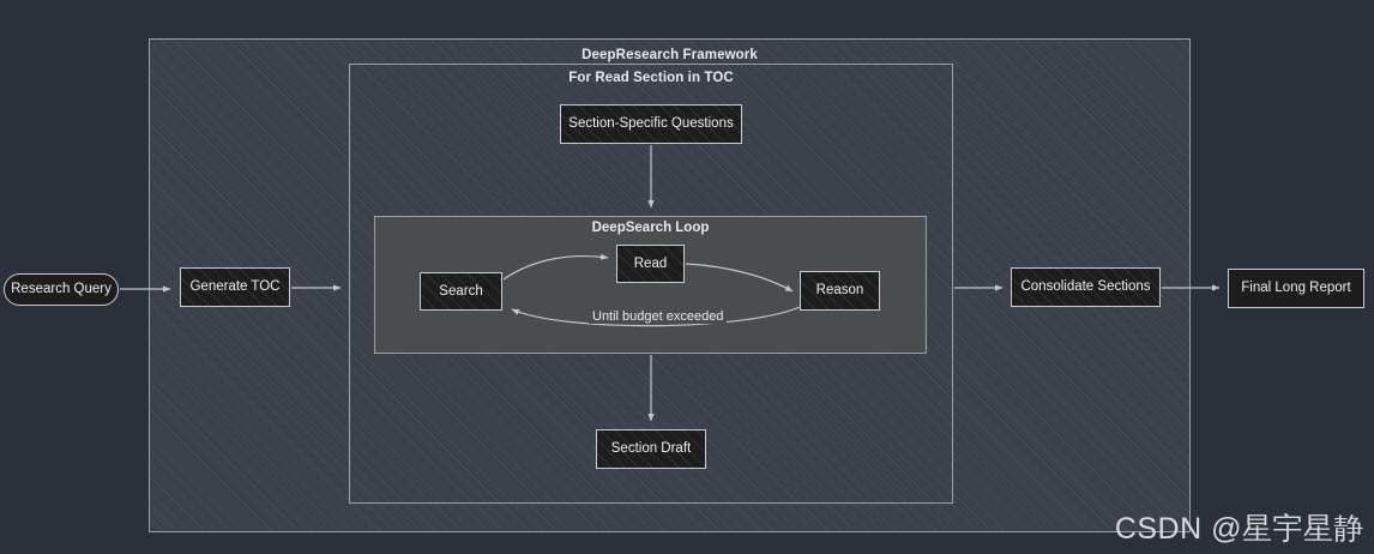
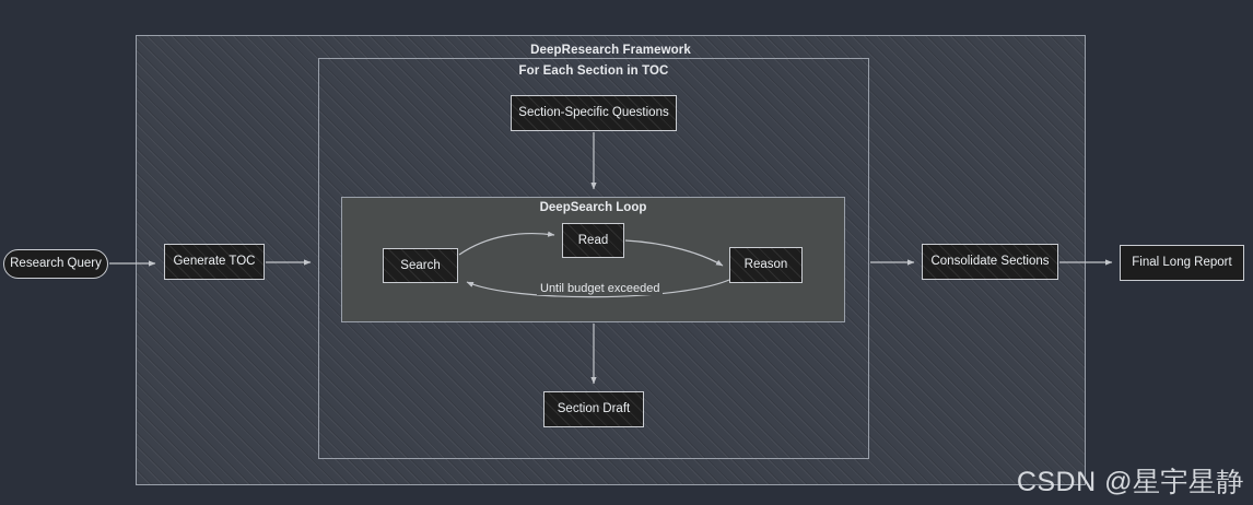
  DeepResearch Framework
- For Read Section in TOC
+ For Each Section in TOC
  DeepSearch Loop
  Until budget exceeded
  Research Query
  Generate TOC
  Section-Specific Questions
  Search
  Read
  Reason
  Section Draft
  Consolidate Sections
  Final Long Report
  CSDN @星宇星静
